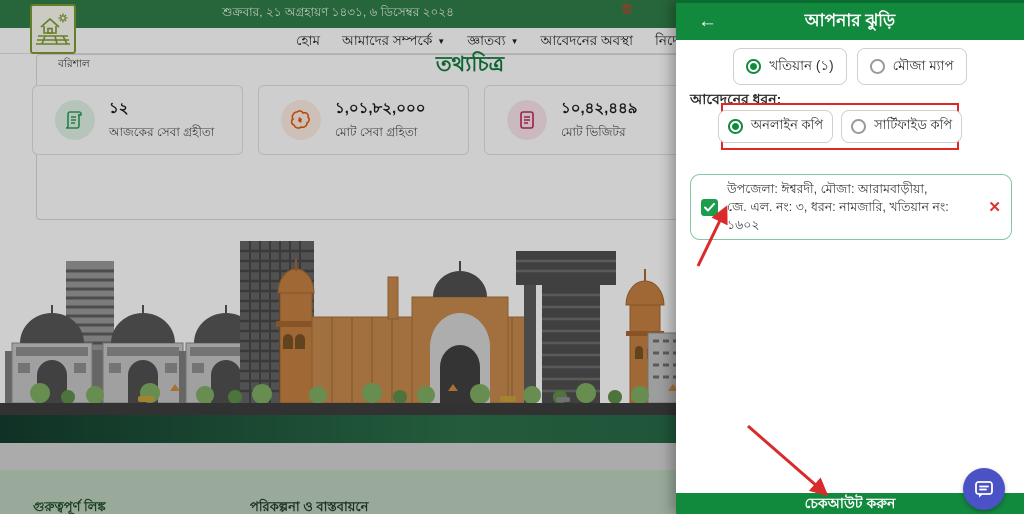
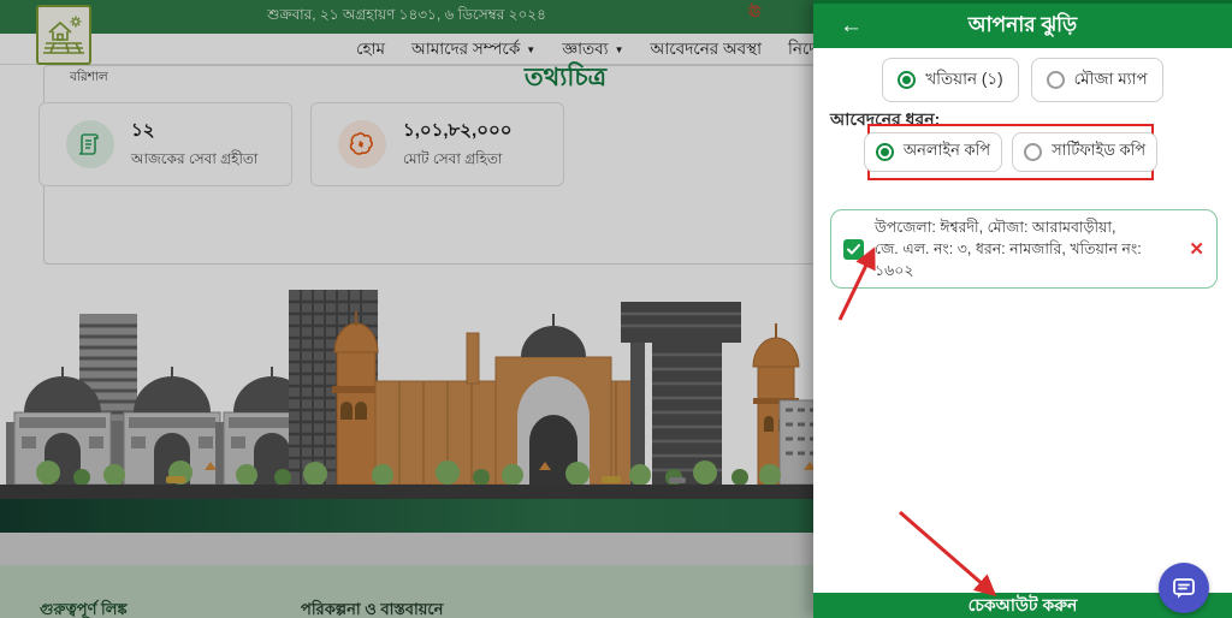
  শুক্রবার, ২১ অগ্রহায়ণ ১৪৩১, ৬ ডিসেম্বর ২০২৪
  হোম
  আমাদের সম্পর্কে
  ▼
  জ্ঞাতব্য
  ▼
  আবেদনের অবস্থা
  বরিশাল
  ঊ
  তথ্যচিত্র
  ১২
  আজকের সেবা গ্রহীতা
  ১,০১,৮২,০০০
  মোট সেবা গ্রহিতা
- ১০,৪২,৪৪৯
- মোট ভিজিটর
  গুরুত্বপূর্ণ লিঙ্ক
  পরিকল্পনা ও বাস্তবায়নে
  ←
  আপনার ঝুড়ি
  খতিয়ান (১)
  মৌজা ম্যাপ
  আবেদনের ধরন:
  অনলাইন কপি
  সার্টিফাইড কপি
  উপজেলা: ঈশ্বরদী, মৌজা: আরামবাড়ীয়া,
  জে. এল. নং: ৩, ধরন: নামজারি, খতিয়ান নং: ১৬০২
  ✕
  চেকআউট করুন
